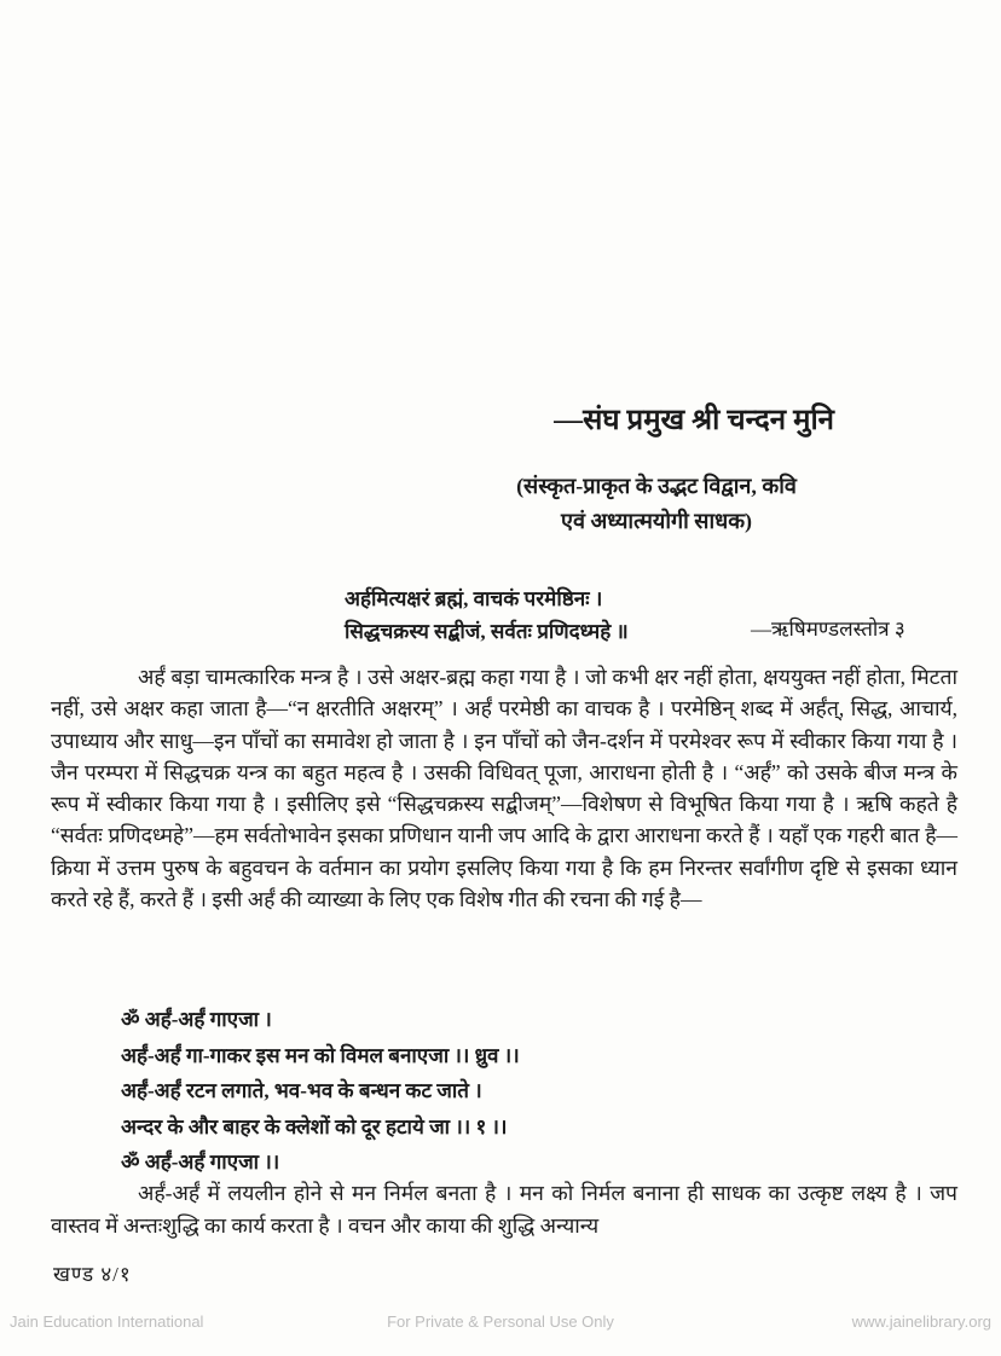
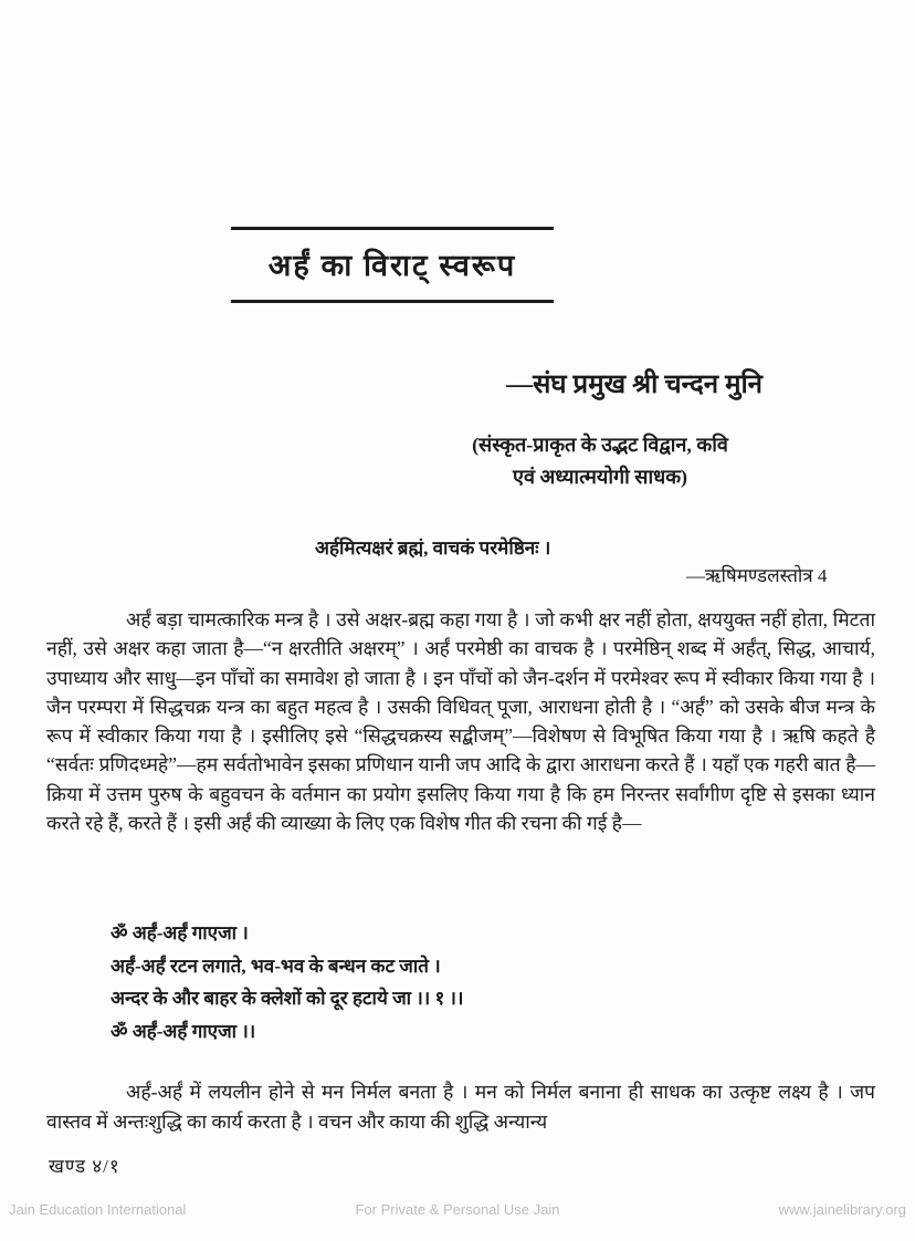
+ अर्हं का विराट् स्वरूप
  —संघ प्रमुख श्री चन्दन मुनि
  (संस्कृत-प्राकृत के उद्भट विद्वान, कवि
  एवं अध्यात्मयोगी साधक)
  अर्हमित्यक्षरं ब्रह्मं, वाचकं परमेष्ठिनः ।
- सिद्धचक्रस्य सद्बीजं, सर्वतः प्रणिदध्महे ॥
- —ऋषिमण्डलस्तोत्र ३
+ —ऋषिमण्डलस्तोत्र 4
  अर्हं बड़ा चामत्कारिक मन्त्र है । उसे अक्षर-ब्रह्म कहा गया है । जो कभी क्षर नहीं होता, क्षययुक्त नहीं होता, मिटता नहीं, उसे अक्षर कहा जाता है—“न क्षरतीति अक्षरम्” । अर्हं परमेष्ठी का वाचक है । परमेष्ठिन् शब्द में अर्हंत्, सिद्ध, आचार्य, उपाध्याय और साधु—इन पाँचों का समावेश हो जाता है । इन पाँचों को जैन-दर्शन में परमेश्वर रूप में स्वीकार किया गया है । जैन परम्परा में सिद्धचक्र यन्त्र का बहुत महत्व है । उसकी विधिवत् पूजा, आराधना होती है । “अर्हं” को उसके बीज मन्त्र के रूप में स्वीकार किया गया है । इसीलिए इसे “सिद्धचक्रस्य सद्बीजम्”—विशेषण से विभूषित किया गया है । ऋषि कहते है “सर्वतः प्रणिदध्महे”—हम सर्वतोभावेन इसका प्रणिधान यानी जप आदि के द्वारा आराधना करते हैं । यहाँ एक गहरी बात है—क्रिया में उत्तम पुरुष के बहुवचन के वर्तमान का प्रयोग इसलिए किया गया है कि हम निरन्तर सर्वांगीण दृष्टि से इसका ध्यान करते रहे हैं, करते हैं । इसी अर्हं की व्याख्या के लिए एक विशेष गीत की रचना की गई है—
  ॐ अर्हं-अर्हं गाएजा ।
- अर्हं-अर्हं गा-गाकर इस मन को विमल बनाएजा ।। ध्रुव ।।
  अर्हं-अर्हं रटन लगाते, भव-भव के बन्धन कट जाते ।
  अन्दर के और बाहर के क्लेशों को दूर हटाये जा ।। १ ।।
  ॐ अर्हं-अर्हं गाएजा ।।
  अर्हं-अर्हं में लयलीन होने से मन निर्मल बनता है । मन को निर्मल बनाना ही साधक का उत्कृष्ट लक्ष्य है । जप वास्तव में अन्तःशुद्धि का कार्य करता है । वचन और काया की शुद्धि अन्यान्य
  खण्ड ४/१
  Jain Education International
- For Private & Personal Use Only
+ For Private & Personal Use Jain
  www.jainelibrary.org
